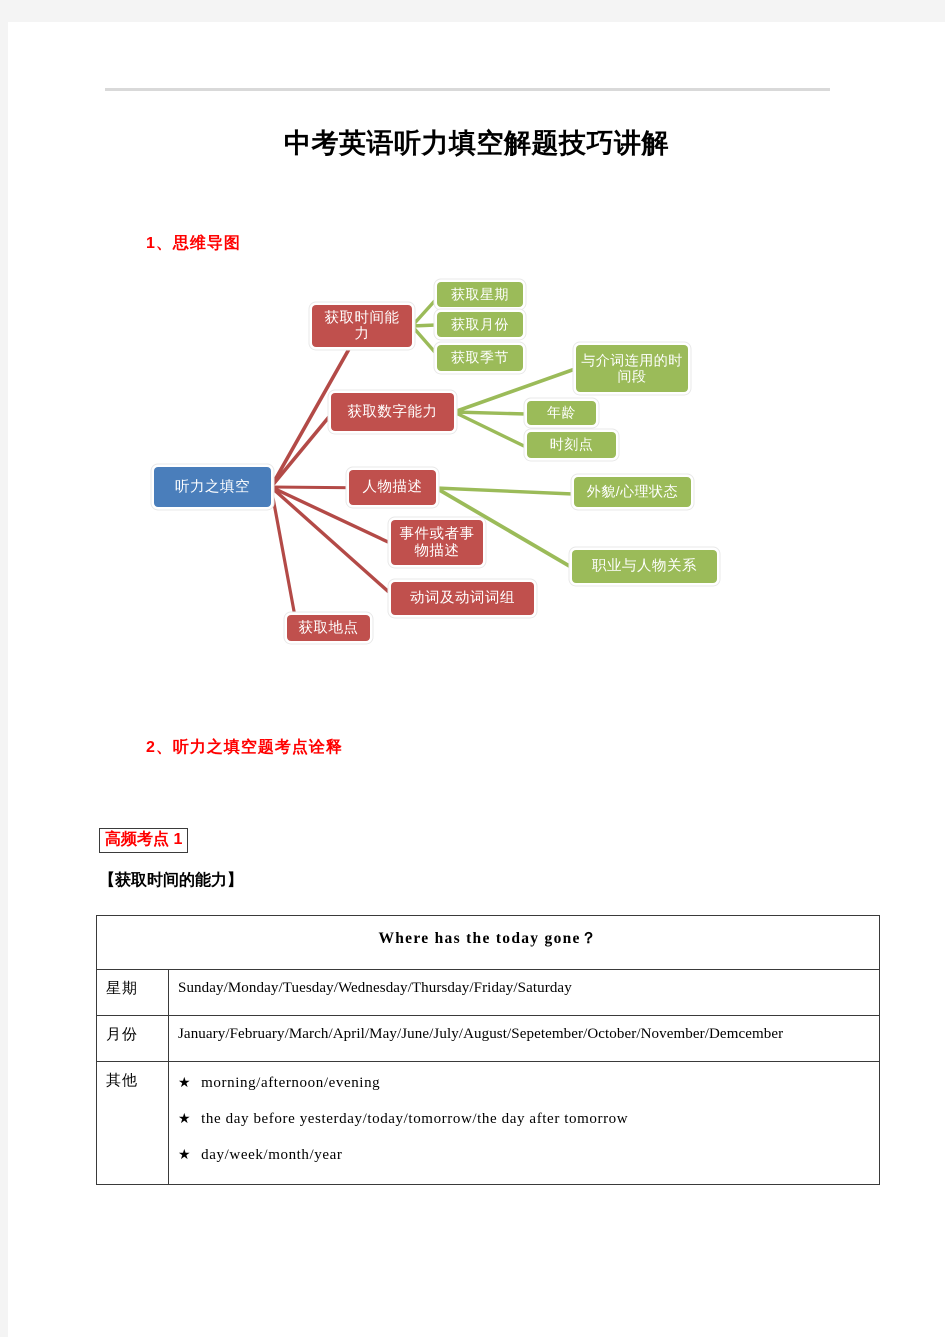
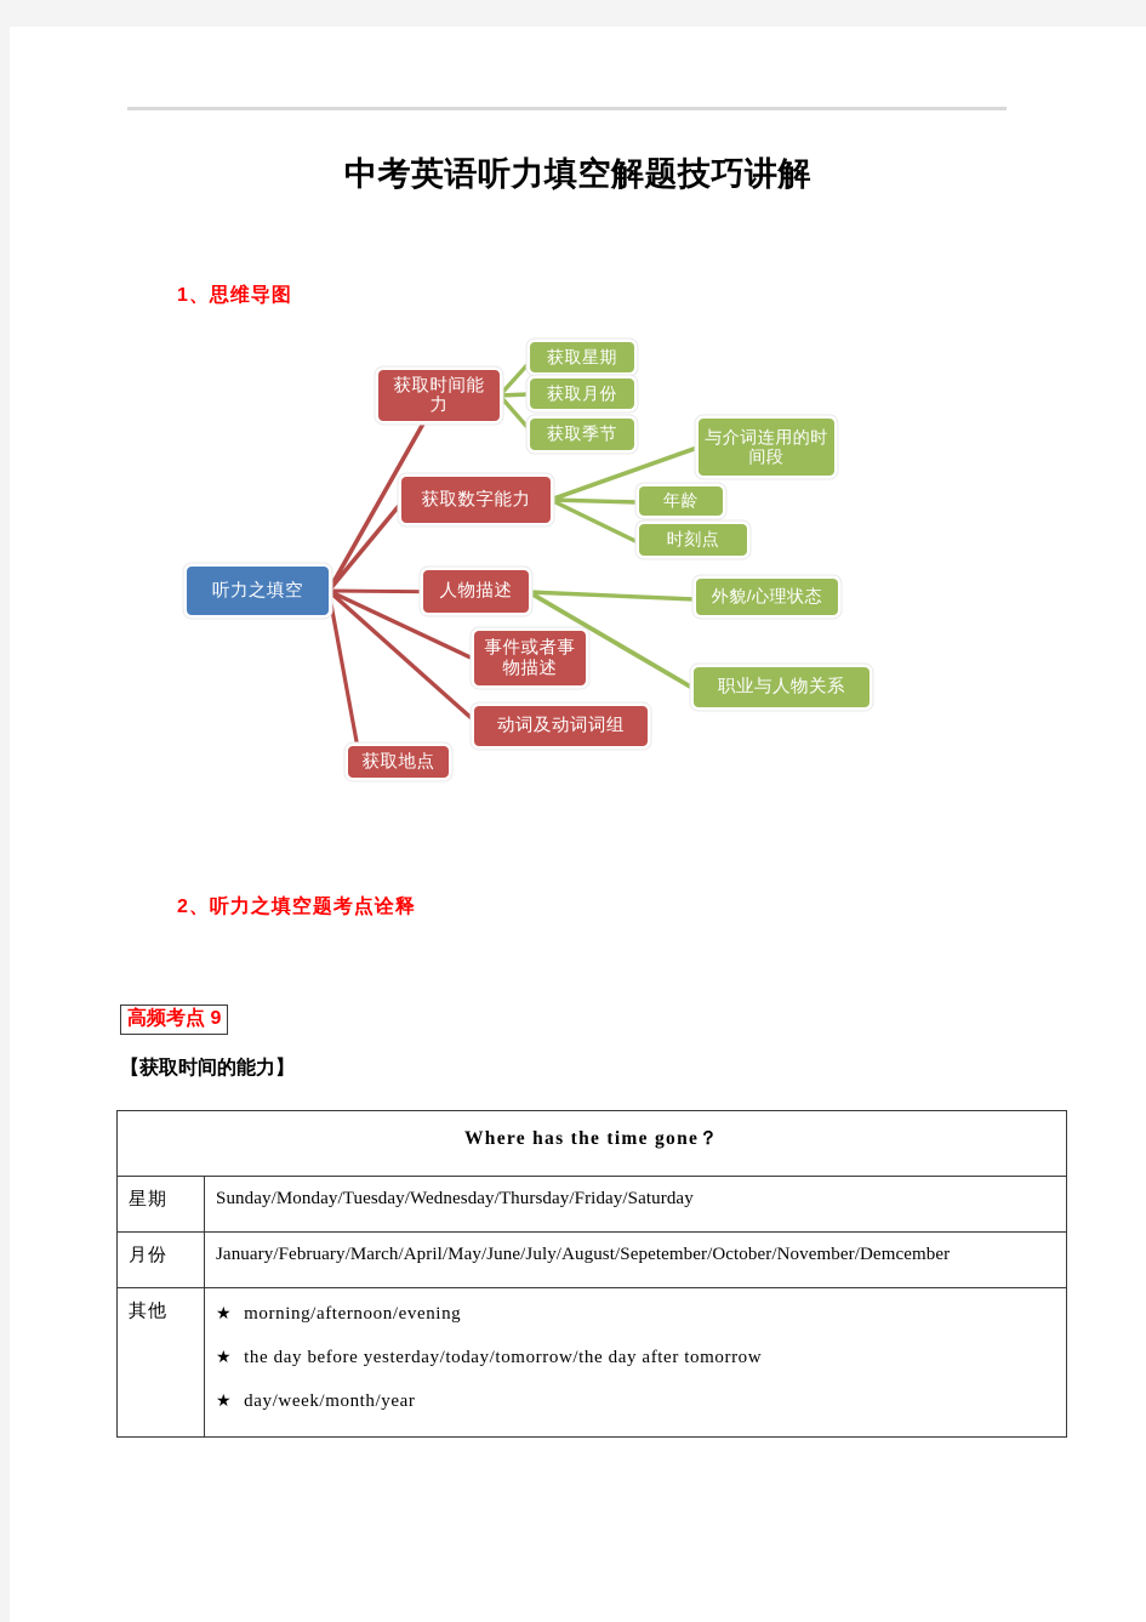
  中考英语听力填空解题技巧讲解
  1、思维导图
  听力之填空
  获取时间能力
  获取星期
  获取月份
  获取季节
  获取数字能力
  与介词连用的时间段
  年龄
  时刻点
  人物描述
  外貌/心理状态
  职业与人物关系
  事件或者事物描述
  动词及动词词组
  获取地点
  2、听力之填空题考点诠释
- 高频考点 1
+ 高频考点 9
  【获取时间的能力】
- Where has the today gone？
+ Where has the time gone？
  星期	Sunday/Monday/Tuesday/Wednesday/Thursday/Friday/Saturday
  月份	January/February/March/April/May/June/July/August/Sepetember/October/November/Demcember
  其他	★ morning/afternoon/evening ★ the day before yesterday/today/tomorrow/the day after tomorrow ★ day/week/month/year
